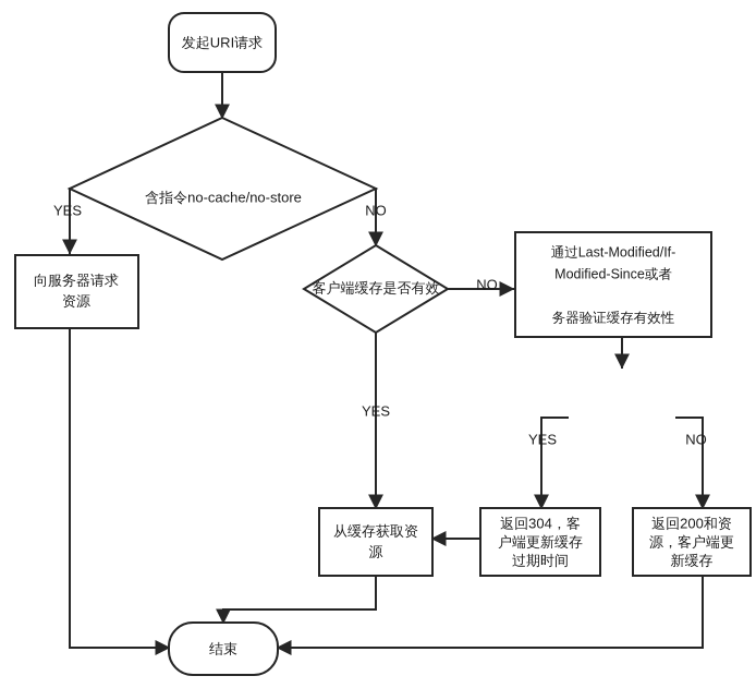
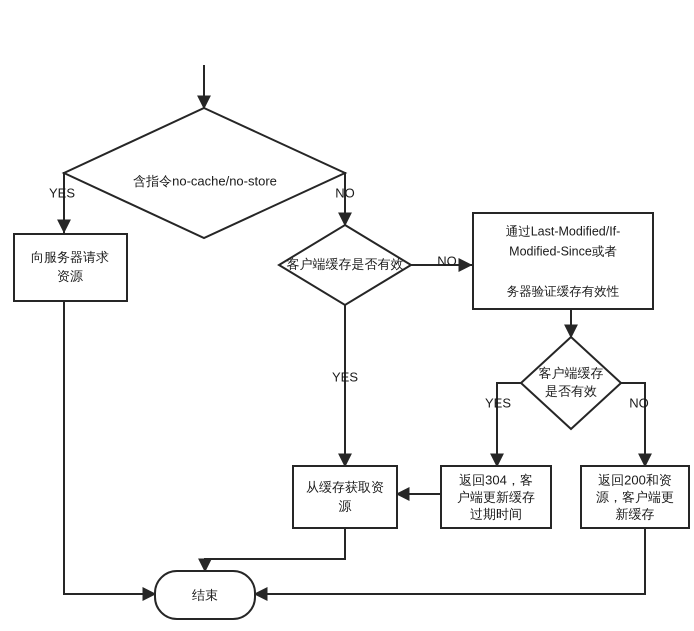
  YES
  NO
  NO
  YES
  YES
  NO
- 发起URI请求
  含指令no-cache/no-store
  向服务器请求
  资源
  客户端缓存是否有效
  通过Last-Modified/If-
  Modified-Since或者
  务器验证缓存有效性
+ 客户端缓存
+ 是否有效
  从缓存获取资
  源
  返回304，客
  户端更新缓存
  过期时间
  返回200和资
  源，客户端更
  新缓存
  结束
